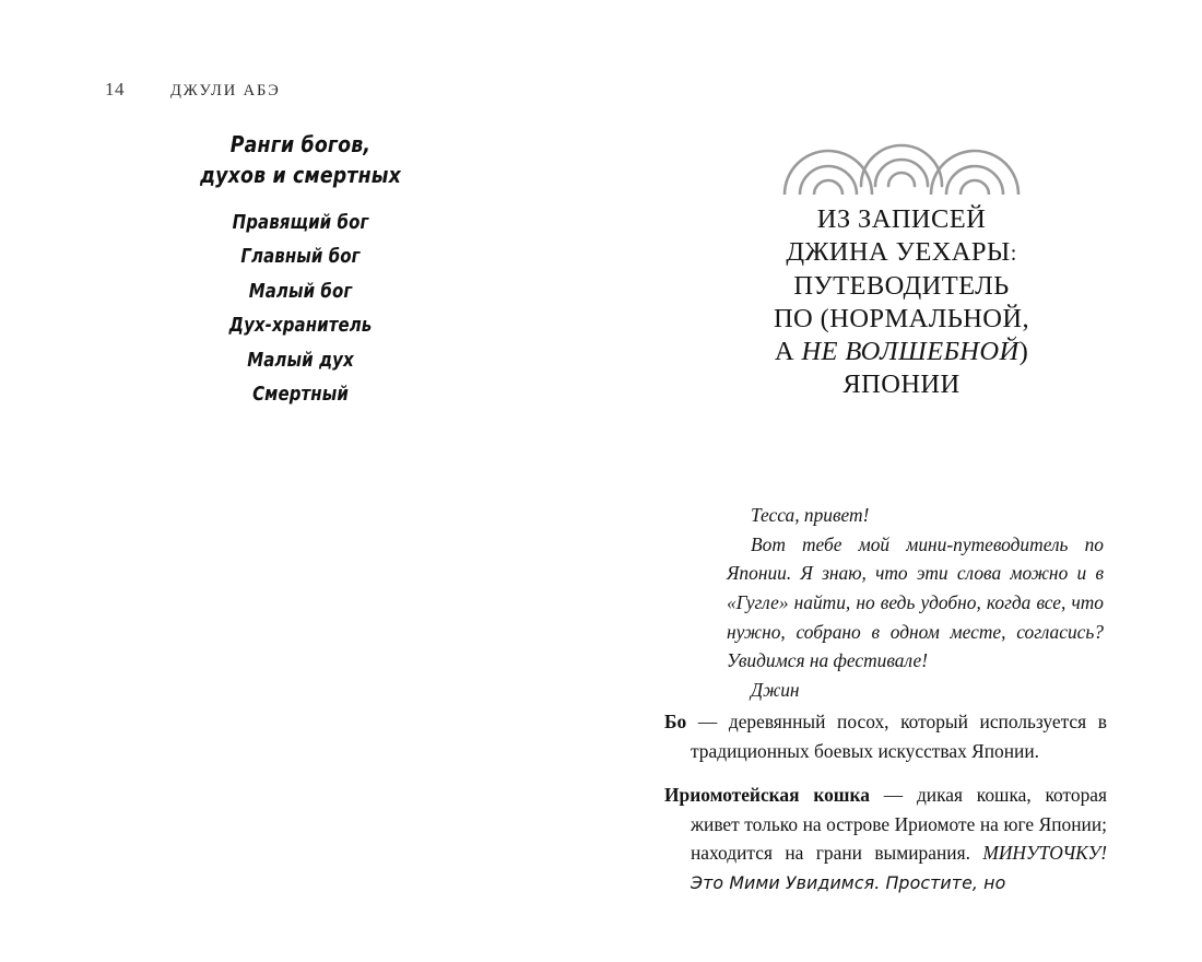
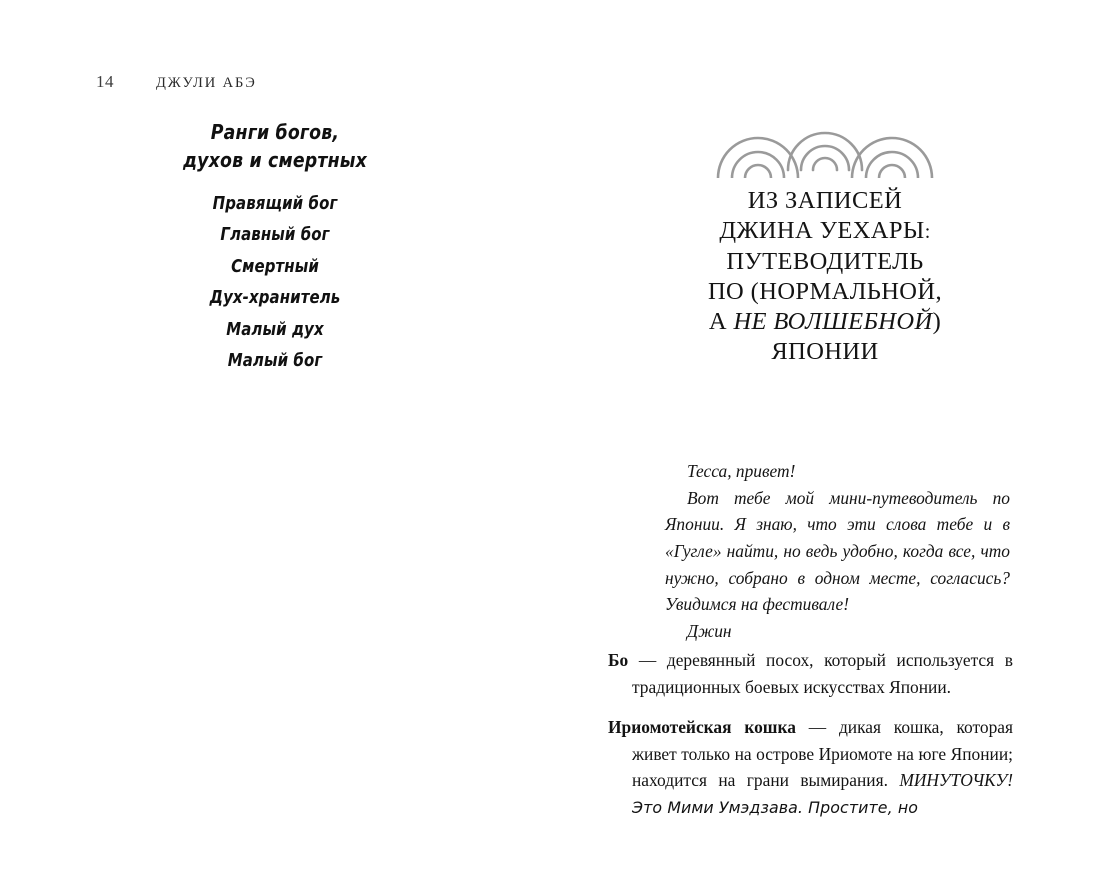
  14
  ДЖУЛИ АБЭ
  Ранги богов,
  духов и смертных
  Правящий бог
  Главный бог
- Малый бог
+ Смертный
  Дух-хранитель
  Малый дух
- Смертный
+ Малый бог
  ИЗ ЗАПИСЕЙ
  ДЖИНА УЕХАРЫ:
  ПУТЕВОДИТЕЛЬ
  ПО (НОРМАЛЬНОЙ,
  А НЕ ВОЛШЕБНОЙ)
  ЯПОНИИ
  Тесса, привет!
- Вот тебе мой мини-путеводитель по Японии. Я знаю, что эти слова можно и в «Гугле» найти, но ведь удобно, когда все, что нужно, собрано в одном месте, со­гласись? Увидимся на фестивале!
+ Вот тебе мой мини-путеводитель по Японии. Я знаю, что эти слова тебе и в «Гугле» найти, но ведь удобно, когда все, что нужно, собрано в одном месте, со­гласись? Увидимся на фестивале!
  Джин
  Бо — деревянный посох, который используется в традиционных боевых искусствах Японии.
- Ириомотейская кошка — дикая кошка, которая живет только на острове Ириомоте на юге Японии; находится на грани вымирания. МИ­НУТОЧКУ! Это Мими Увидимся. Простите, но
+ Ириомотейская кошка — дикая кошка, которая живет только на острове Ириомоте на юге Японии; находится на грани вымирания. МИ­НУТОЧКУ! Это Мими Умэдзава. Простите, но
